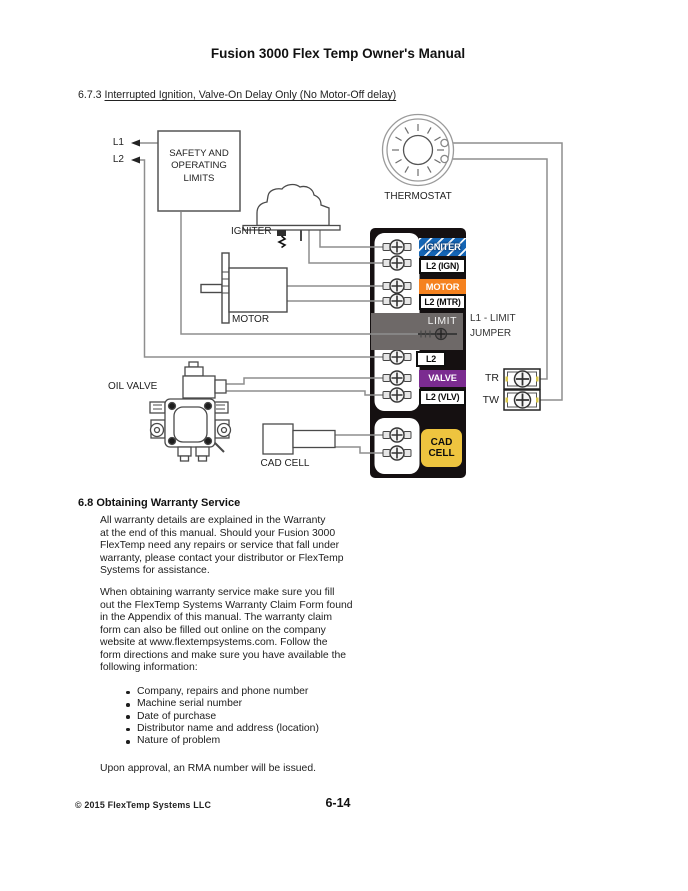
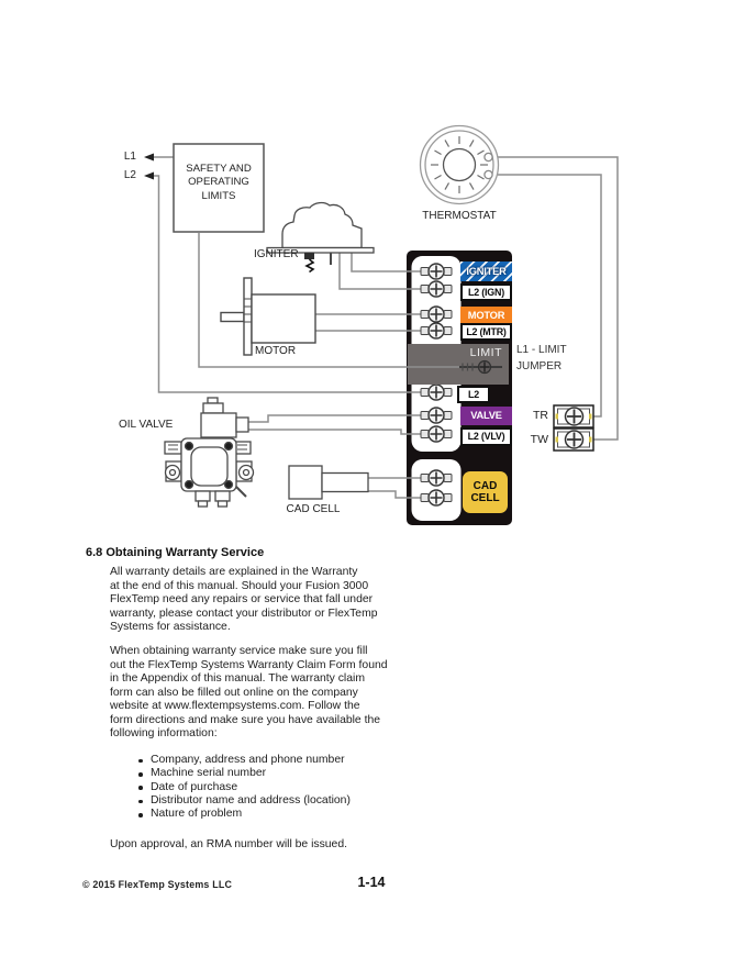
- Fusion 3000 Flex Temp Owner's Manual
- 6.7.3 Interrupted Ignition, Valve-On Delay Only (No Motor-Off delay)
  L1
  L2
  SAFETY AND
  OPERATING
  LIMITS
  THERMOSTAT
  IGNITER
  MOTOR
  OIL VALVE
  CAD CELL
  L1 - LIMIT
  JUMPER
  TR
  TW
  IGNITER
  L2 (IGN)
  MOTOR
  L2 (MTR)
  LIMIT
  L2
  VALVE
  L2 (VLV)
  CAD
  CELL
  6.8 Obtaining Warranty Service
  All warranty details are explained in the Warranty
  at the end of this manual. Should your Fusion 3000
  FlexTemp need any repairs or service that fall under
  warranty, please contact your distributor or FlexTemp
  Systems for assistance.
  When obtaining warranty service make sure you fill
  out the FlexTemp Systems Warranty Claim Form found
  in the Appendix of this manual. The warranty claim
  form can also be filled out online on the company
  website at www.flextempsystems.com. Follow the
  form directions and make sure you have available the
  following information:
- Company, repairs and phone number
+ Company, address and phone number
  Machine serial number
  Date of purchase
  Distributor name and address (location)
  Nature of problem
  Upon approval, an RMA number will be issued.
  © 2015 FlexTemp Systems LLC
- 6-14
+ 1-14
